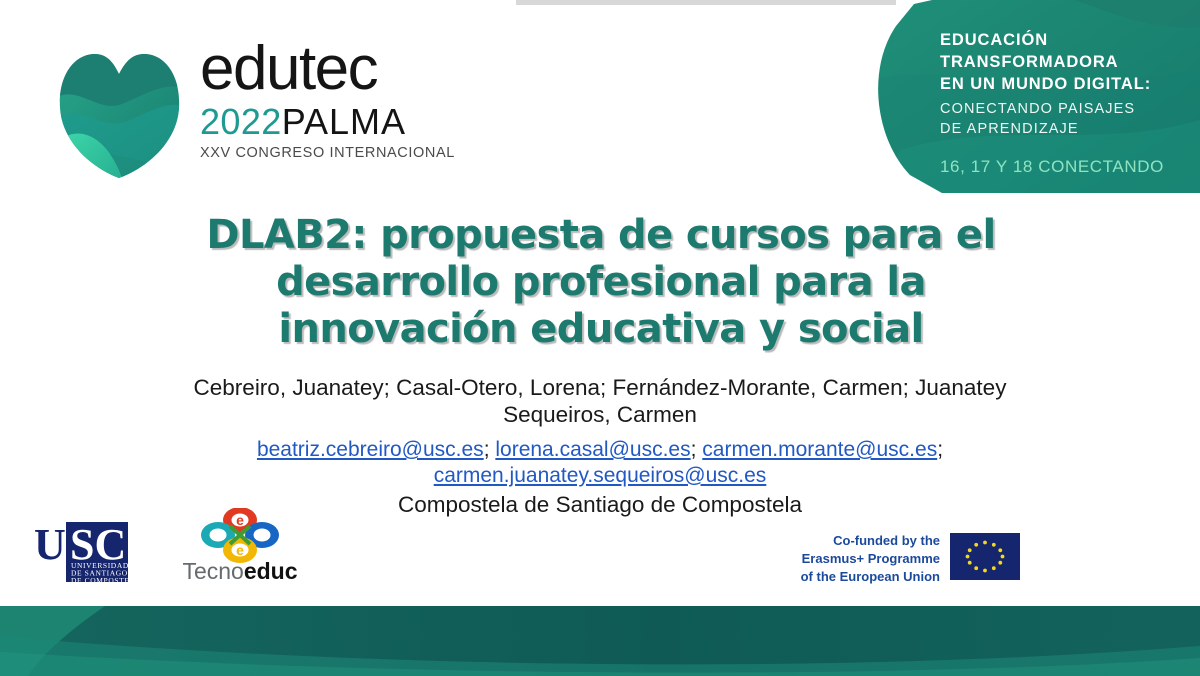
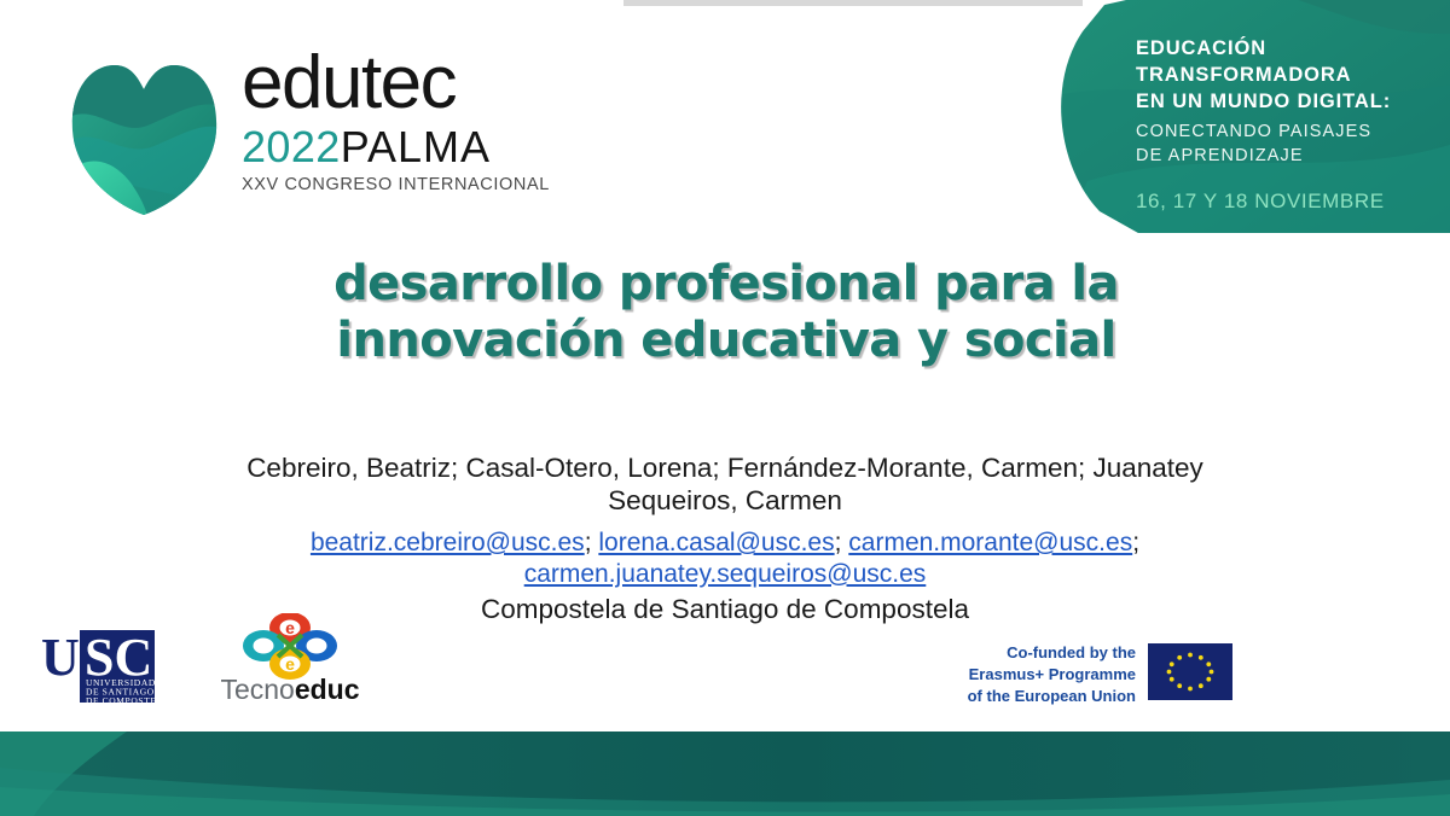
  EDUCACIÓN
  TRANSFORMADORA
  EN UN MUNDO DIGITAL:
  CONECTANDO PAISAJES
  DE APRENDIZAJE
- 16, 17 Y 18 CONECTANDO
+ 16, 17 Y 18 NOVIEMBRE
  edutec
  2022PALMA
  XXV CONGRESO INTERNACIONAL
- DLAB2: propuesta de cursos para el
  desarrollo profesional para la
  innovación educativa y social
- Cebreiro, Juanatey; Casal-Otero, Lorena; Fernández-Morante, Carmen; Juanatey
+ Cebreiro, Beatriz; Casal-Otero, Lorena; Fernández-Morante, Carmen; Juanatey
  Sequeiros, Carmen
  beatriz.cebreiro@usc.es; lorena.casal@usc.es; carmen.morante@usc.es; carmen.juanatey.sequeiros@usc.es
  Compostela de Santiago de Compostela
  U
  SC
  UNIVERSIDADE
  DE SANTIAGO
  DE COMPOSTELA
  e
  e
  Tecnoeduc
  Co-funded by the
  Erasmus+ Programme
  of the European Union
